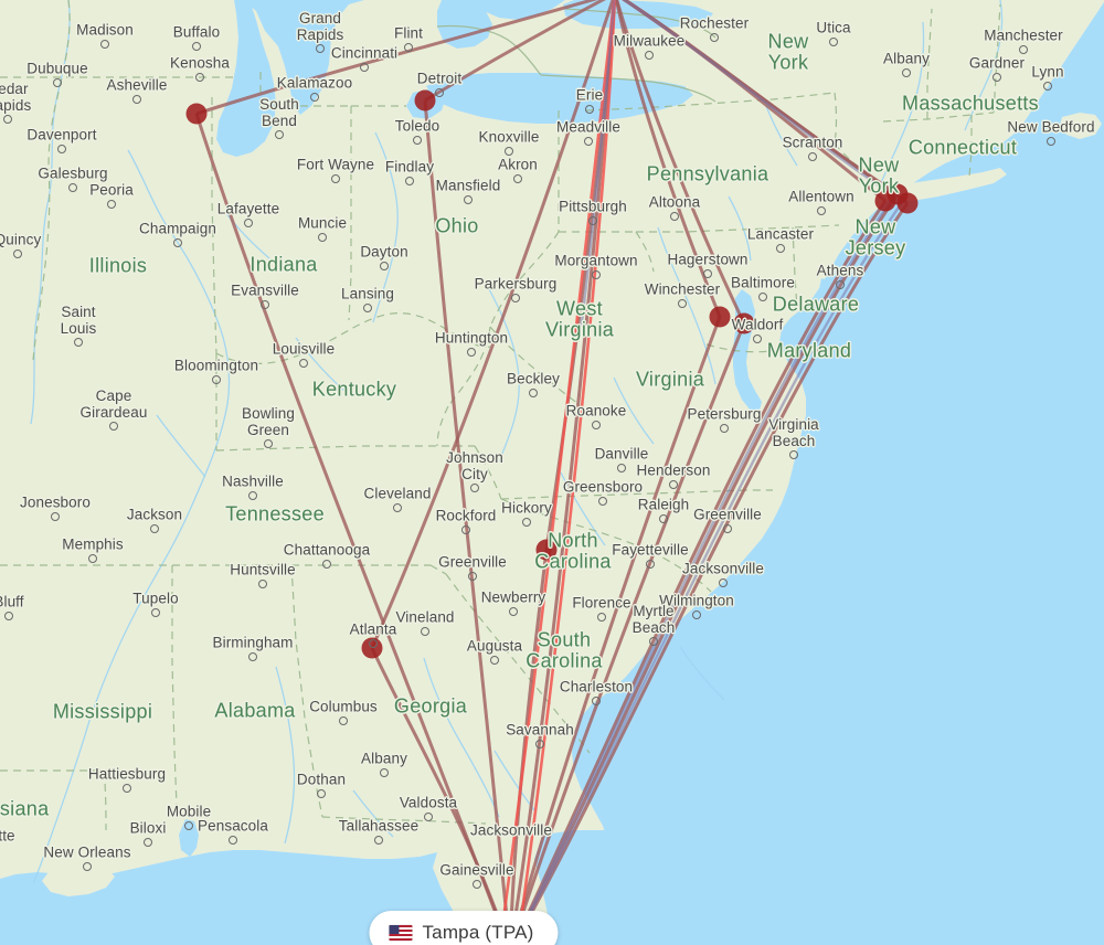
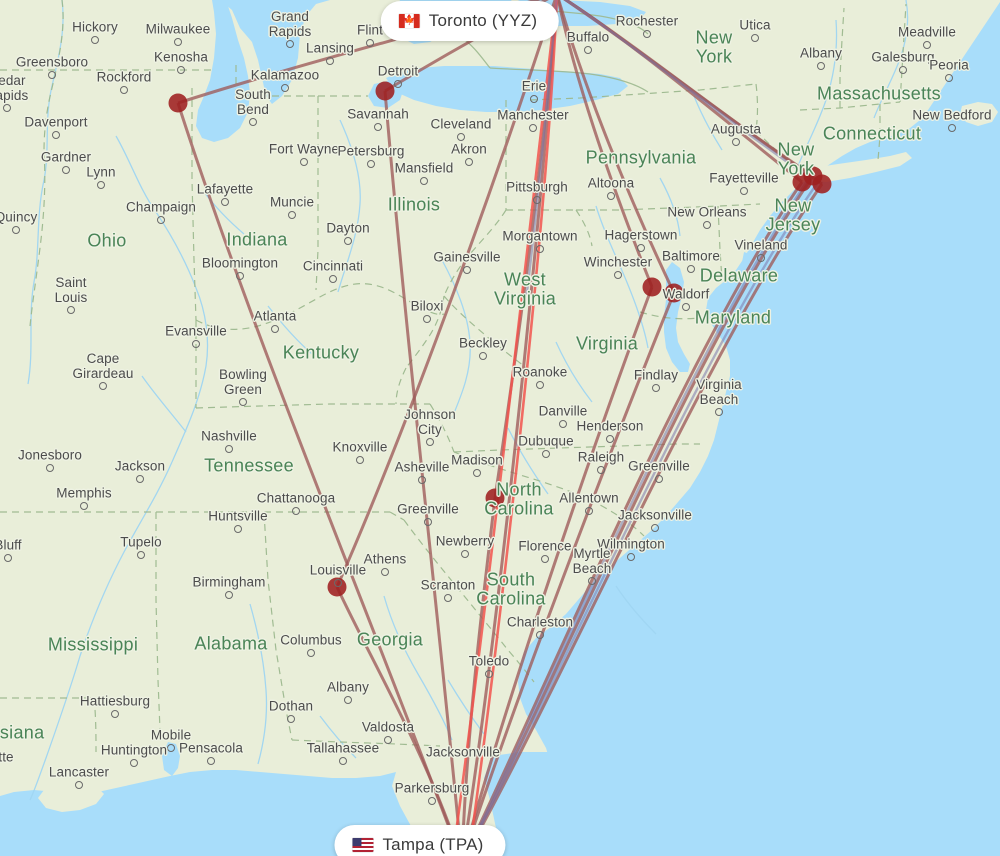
- Madison
+ Hickory
- Buffalo
+ Milwaukee
  Kenosha
- Dubuque
+ Greensboro
- Asheville
+ Rockford
  edar
  Davenport
- Galesburg
+ Gardner
- Peoria
+ Lynn
  uincy
  Champaign
- Evansville
+ Bloomington
  Lafayette
  Muncie
  Kalamazoo
  Grand
  Rapids
- Cincinnati
+ Lansing
  Flint
  South
  Bend
  Fort Wayne
- Findlay
+ Petersburg
- Toledo
+ Savannah
  Detroit
- Knoxville
+ Cleveland
  Akron
  Mansfield
  Dayton
- Lansing
+ Cincinnati
  Erie
- Meadville
+ Manchester
- Milwaukee
+ Buffalo
  Rochester
  Utica
  Albany
- Manchester
+ Meadville
- Gardner
+ Galesburg
- Lynn
+ Peoria
  New Bedford
- Scranton
+ Augusta
- Allentown
+ Fayetteville
  Altoona
  Pittsburgh
- Lancaster
+ New Orleans
- Athens
+ Vineland
  Morgantown
  Hagerstown
  Baltimore
- Parkersburg
+ Gainesville
  Winchester
  Waldorf
- Huntington
+ Biloxi
- Louisville
+ Atlanta
- Bloomington
+ Evansville
  Saint
  Louis
  Cape
  Girardeau
  Bowling
  Green
  Nashville
  Beckley
  Roanoke
- Petersburg
+ Findlay
  Virginia
  Beach
  Danville
  Henderson
  Johnson
  City
- Cleveland
+ Knoxville
- Greensboro
+ Dubuque
  Raleigh
  Greenville
- Hickory
+ Madison
- Rockford
+ Asheville
  Jackson
  Jonesboro
  Memphis
  Chattanooga
  Huntsville
  Greenville
  Newberry
- Fayetteville
+ Allentown
  Jacksonville
  Florence
  Wilmington
  Myrtle
  Beach
  Tupelo
  luff
- Atlanta
+ Louisville
- Vineland
+ Athens
- Augusta
+ Scranton
  Charleston
  Columbus
  Birmingham
- Savannah
+ Toledo
  Albany
  Dothan
  Valdosta
  Tallahassee
  Hattiesburg
  Mobile
  Pensacola
- Biloxi
+ Huntington
- New Orleans
+ Lancaster
  Jacksonville
- Gainesville
+ Parkersburg
  tte
- Illinois
+ Ohio
  Indiana
- Ohio
+ Illinois
  Pennsylvania
  New
  York
  Massachusetts
  Connecticut
  New
  Jersey
  Delaware
  Maryland
  West
  Virginia
  Virginia
  Kentucky
  Tennessee
  North
  Carolina
  South
  Carolina
  Georgia
  Alabama
  Mississippi
  siana
  New
  York
+ 🍁
+ Toronto (YYZ)
  Tampa (TPA)
